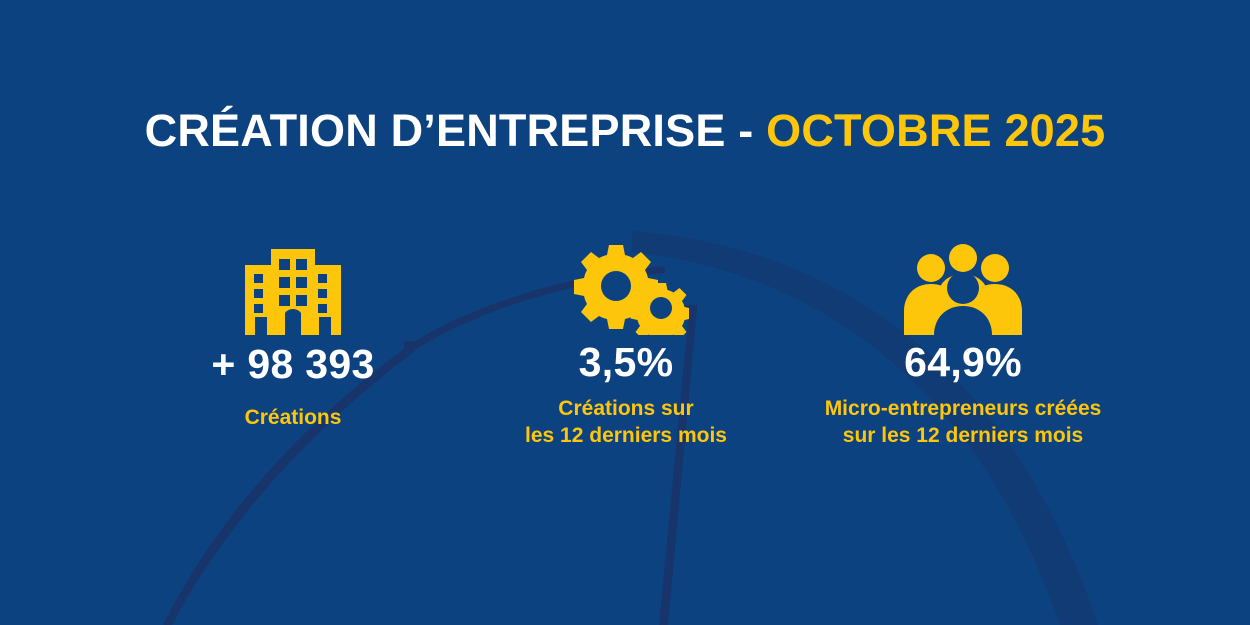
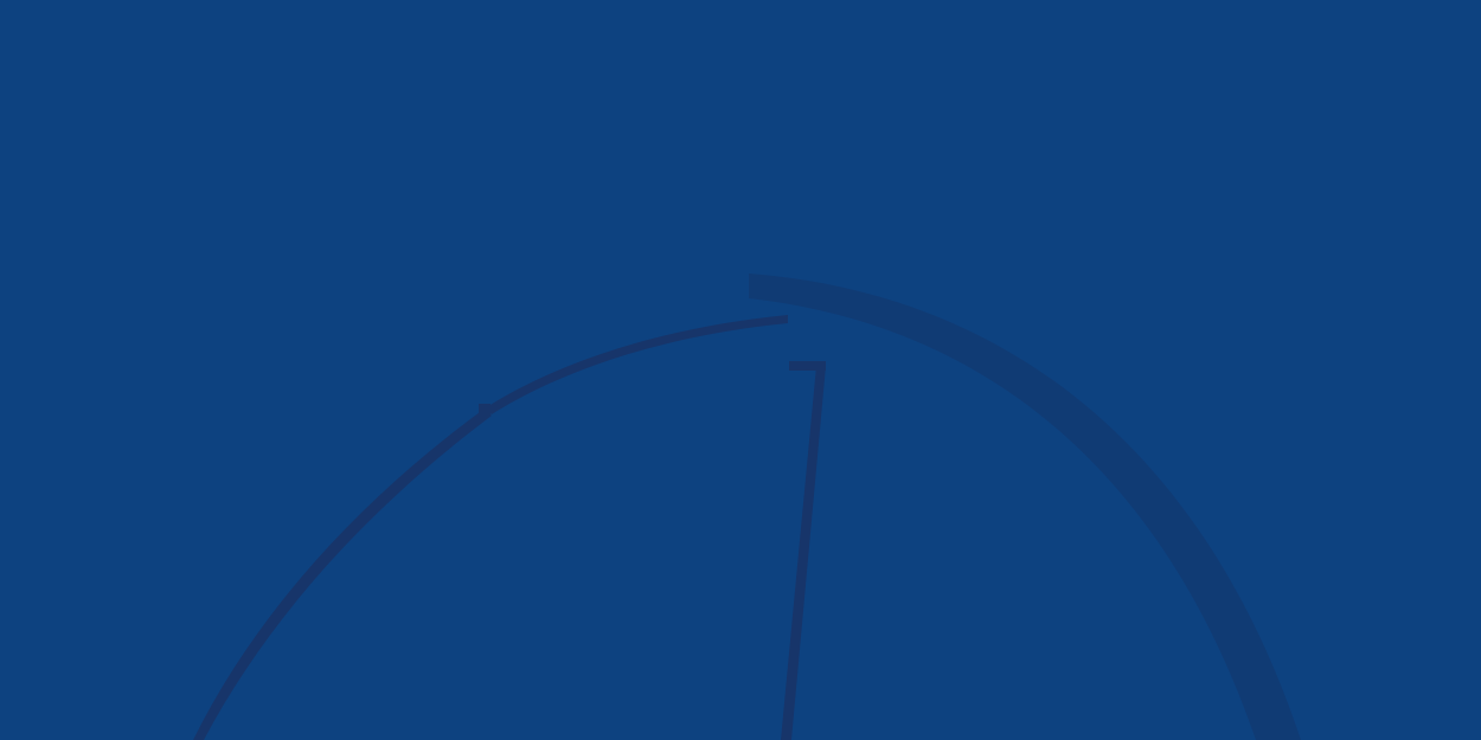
- CRÉATION D’ENTREPRISE - OCTOBRE 2025
- + 98 393
- Créations
- 3,5%
- Créations sur
- les 12 derniers mois
- 64,9%
- Micro-entrepreneurs créées
- sur les 12 derniers mois
